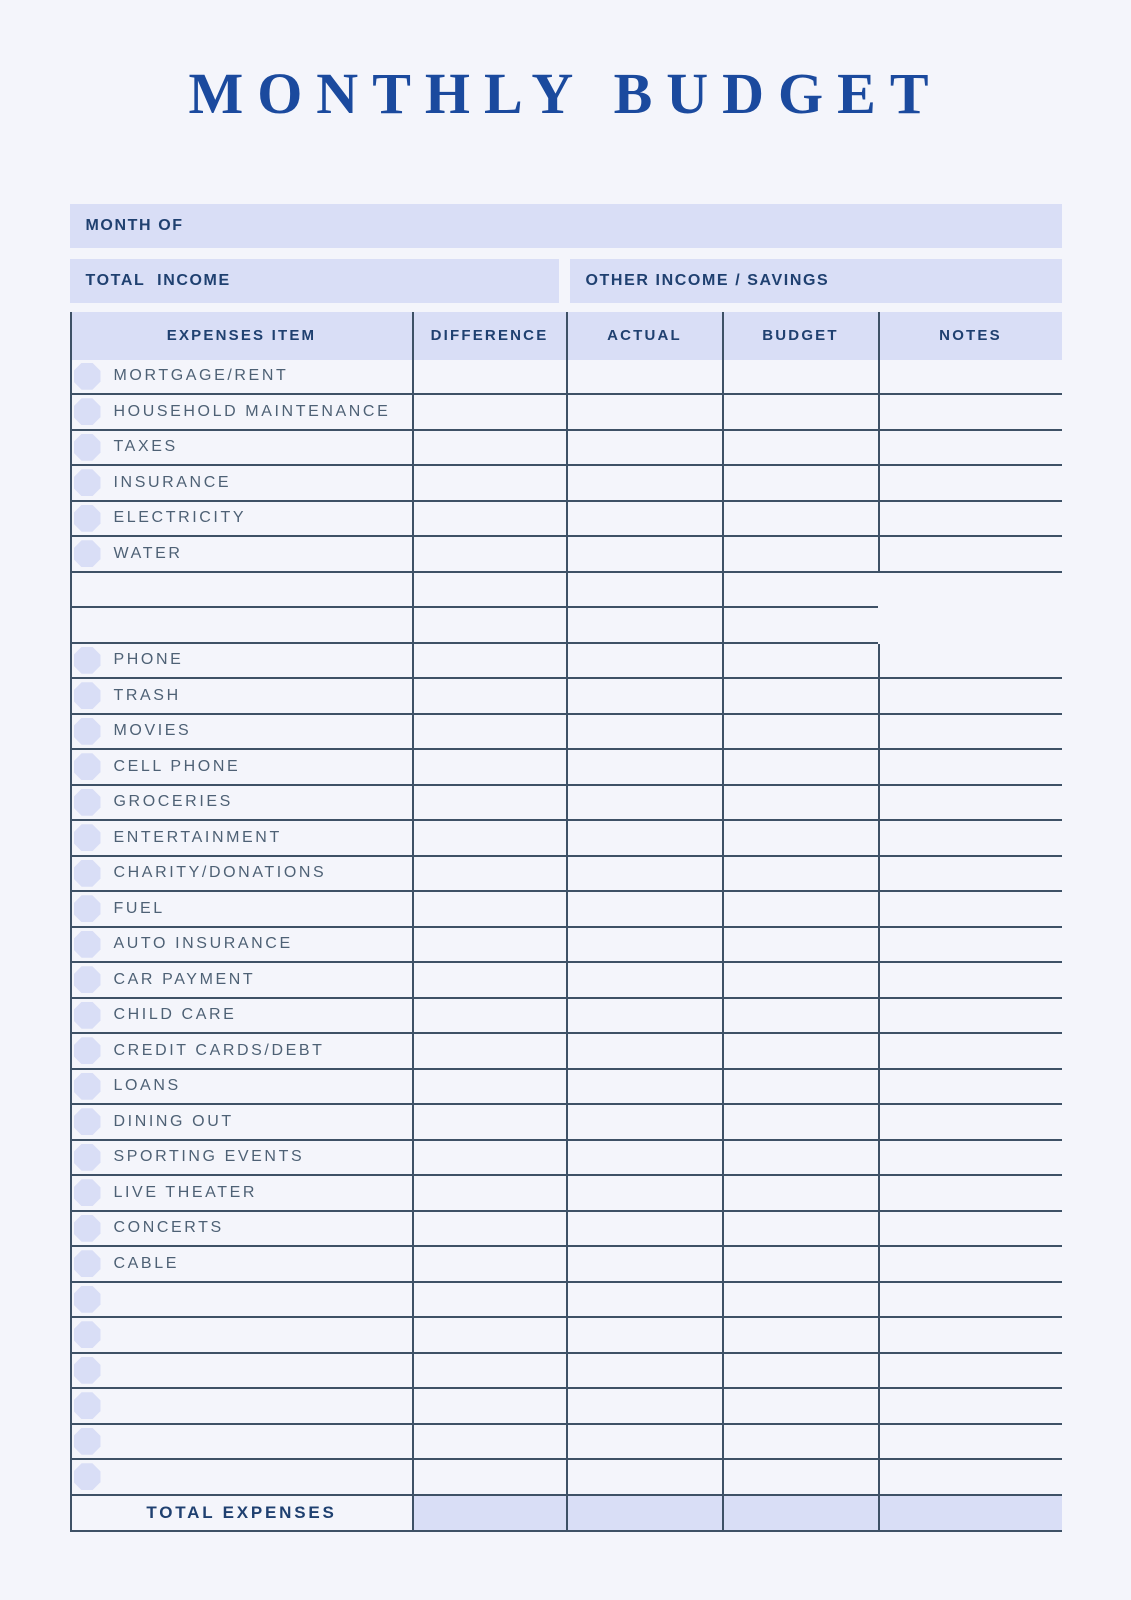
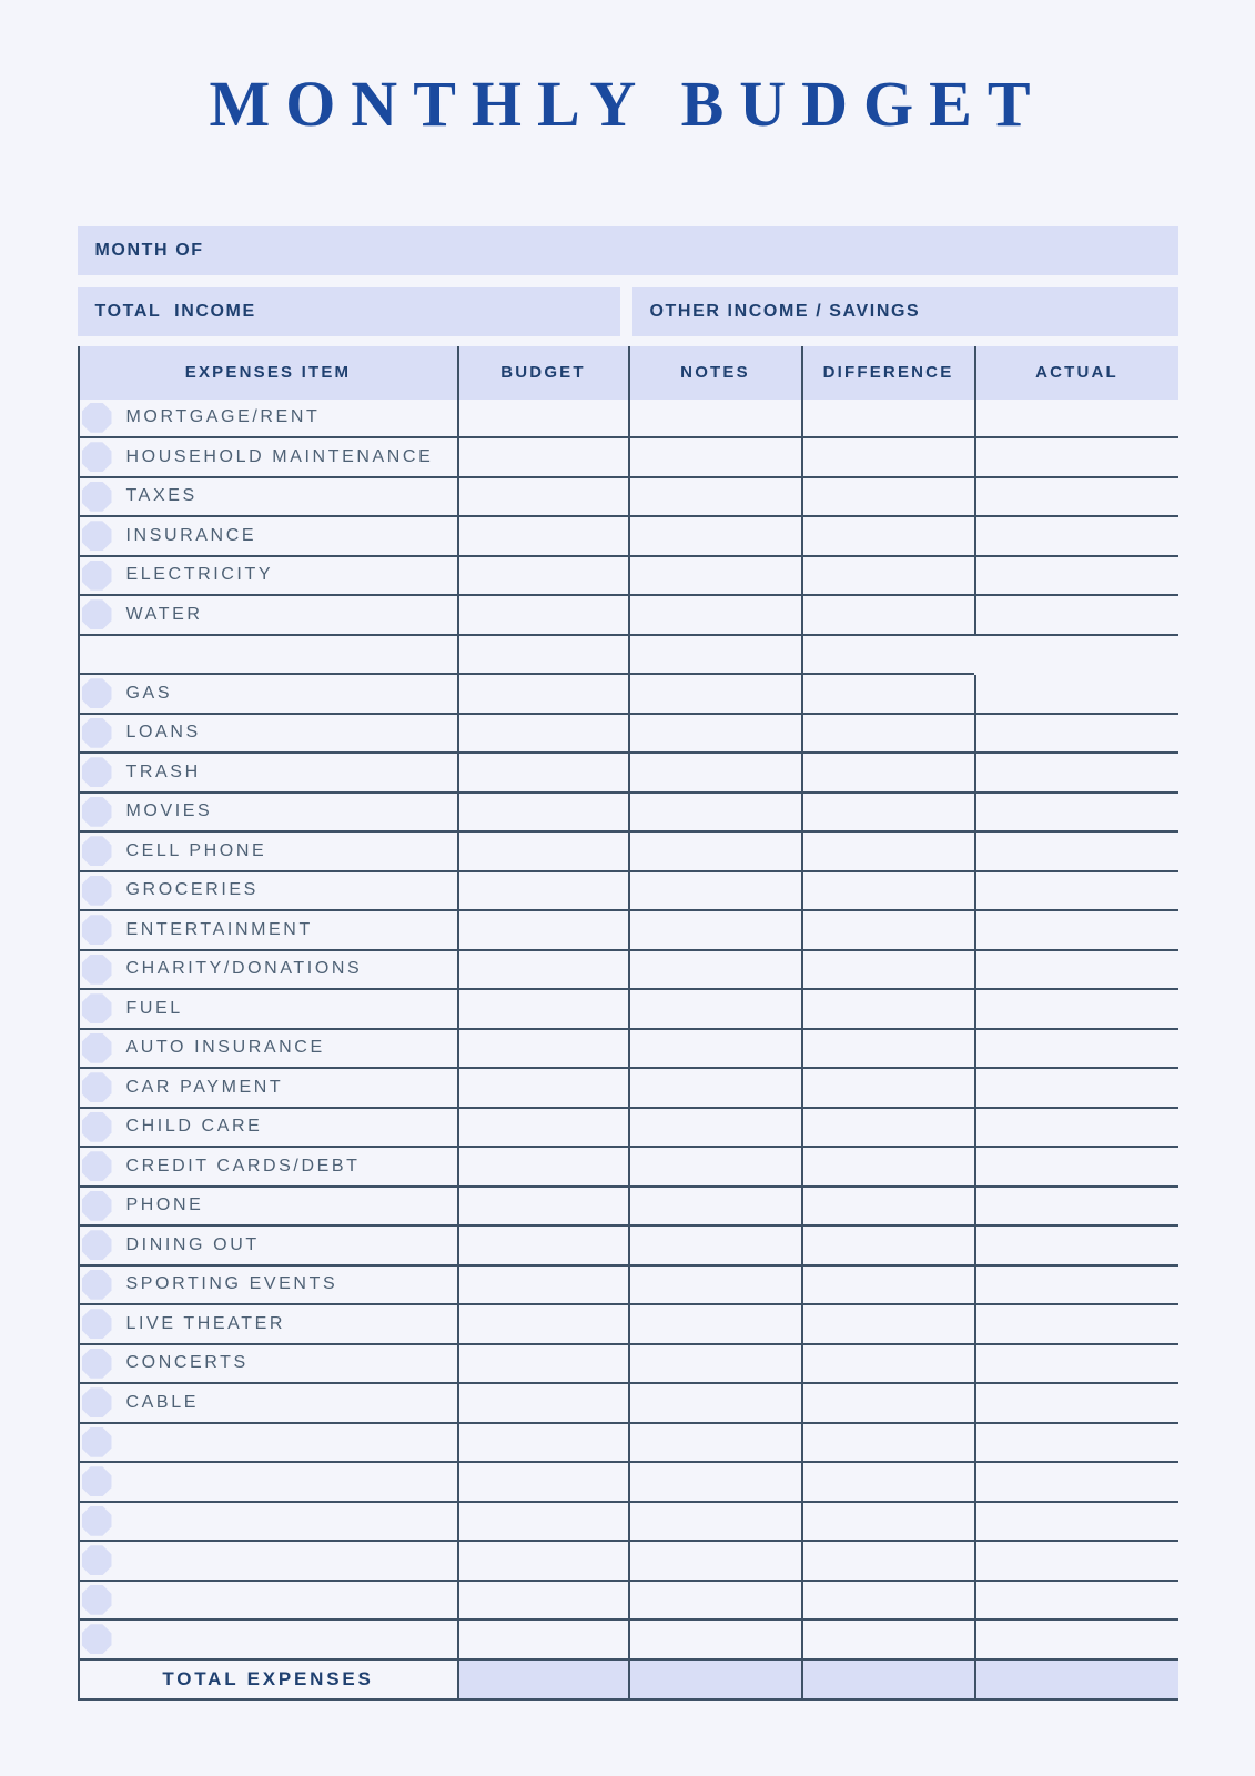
  MONTHLY BUDGET
  MONTH OF
  TOTAL INCOME
  OTHER INCOME / SAVINGS
  EXPENSES ITEM
- DIFFERENCE
+ BUDGET
- ACTUAL
+ NOTES
- BUDGET
+ DIFFERENCE
- NOTES
+ ACTUAL
  MORTGAGE/RENT
  HOUSEHOLD MAINTENANCE
  TAXES
  INSURANCE
  ELECTRICITY
  WATER
+ GAS
- PHONE
+ LOANS
  TRASH
  MOVIES
  CELL PHONE
  GROCERIES
  ENTERTAINMENT
  CHARITY/DONATIONS
  FUEL
  AUTO INSURANCE
  CAR PAYMENT
  CHILD CARE
  CREDIT CARDS/DEBT
- LOANS
+ PHONE
  DINING OUT
  SPORTING EVENTS
  LIVE THEATER
  CONCERTS
  CABLE
  TOTAL EXPENSES
